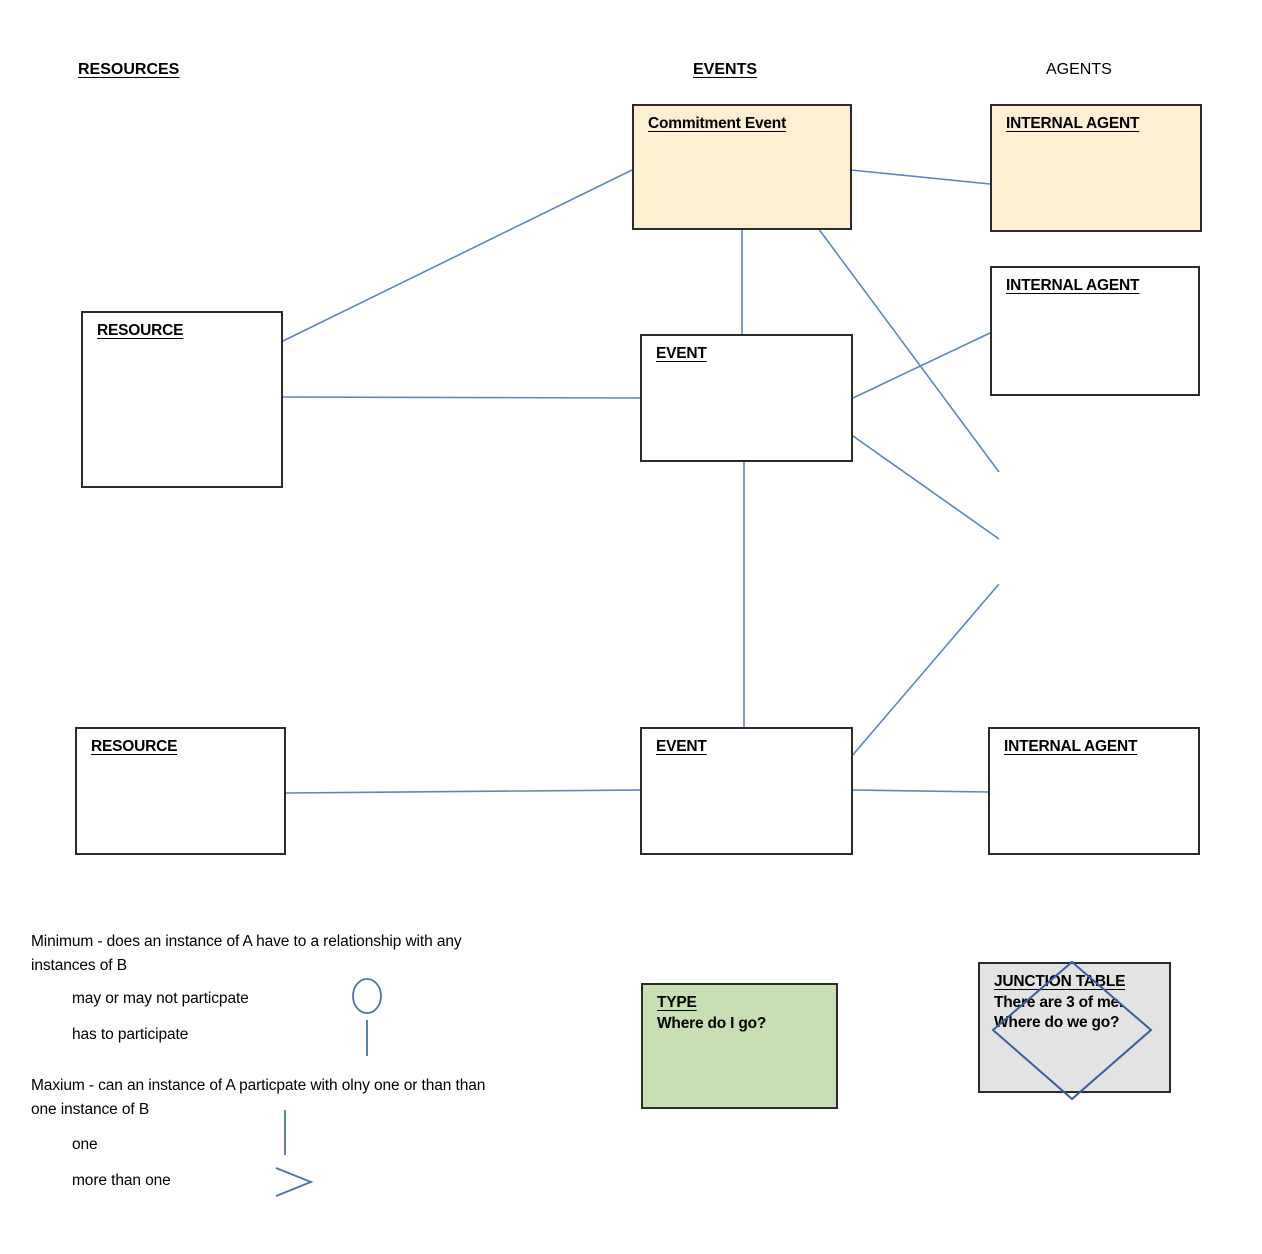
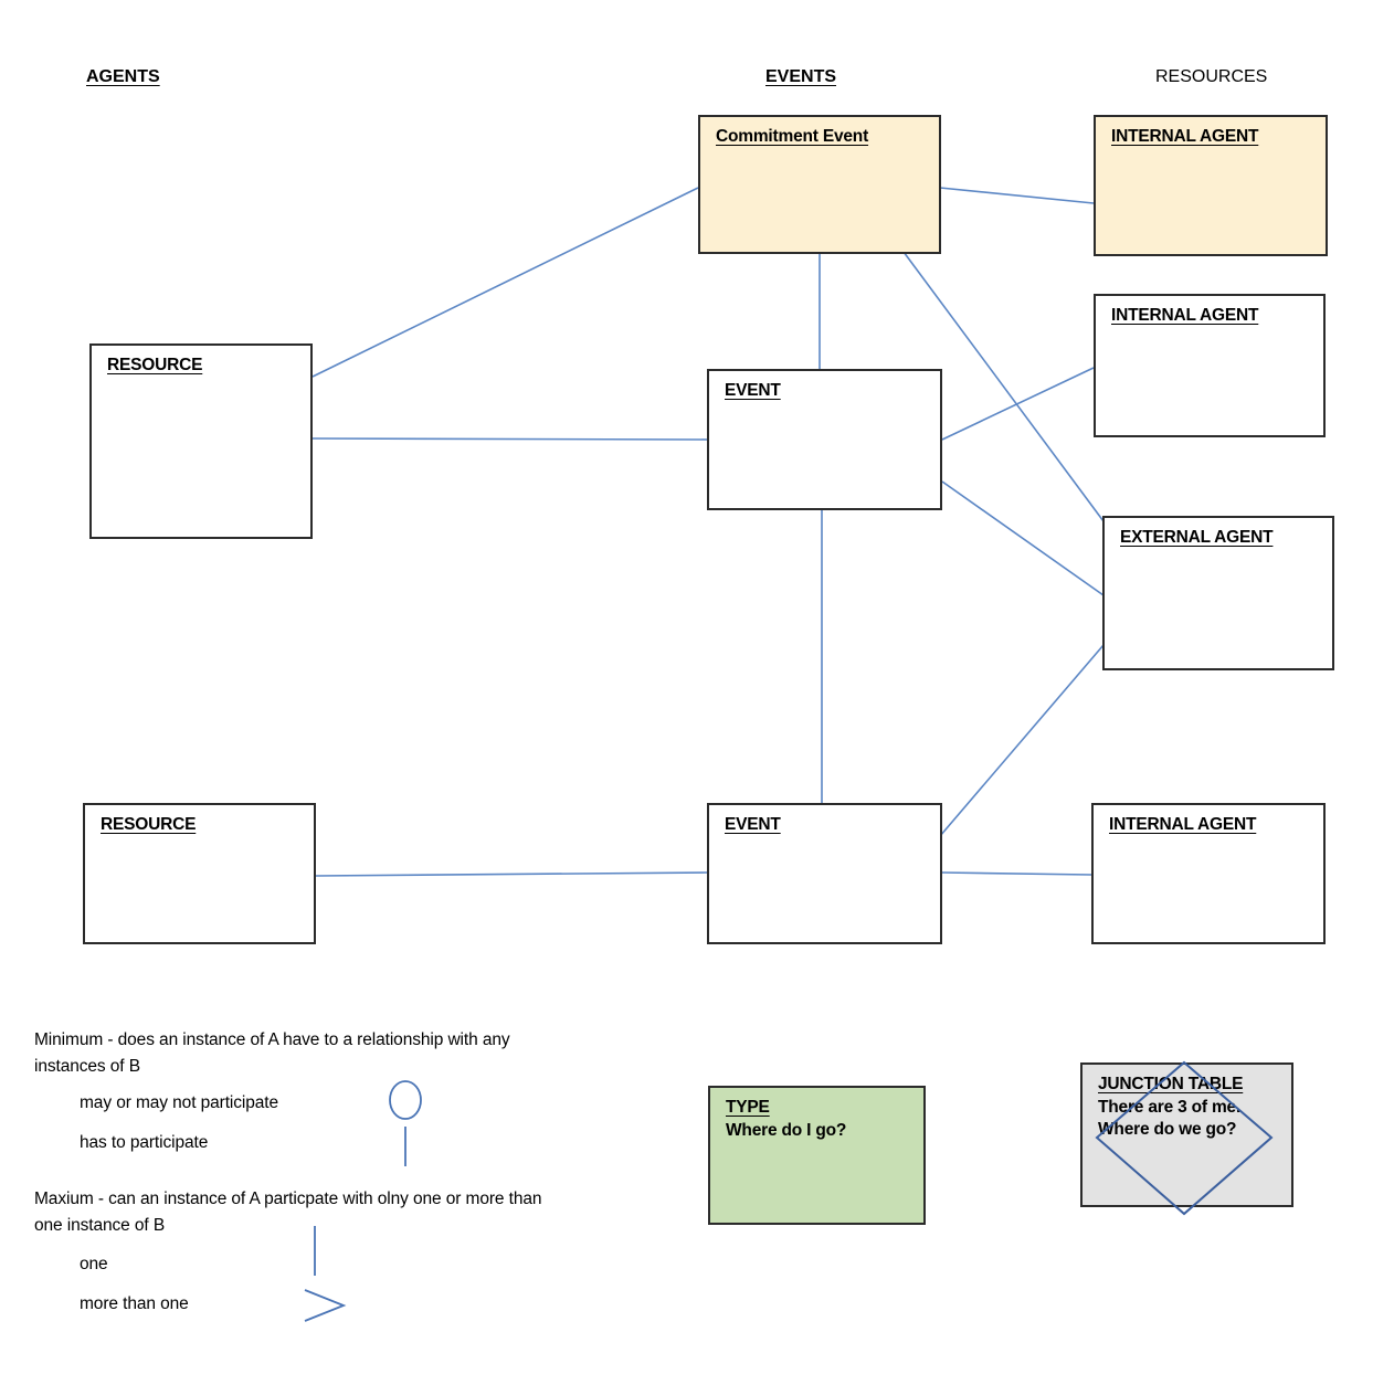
- RESOURCES
+ AGENTS
  EVENTS
- AGENTS
+ RESOURCES
  Commitment Event
  INTERNAL AGENT
  RESOURCE
  EVENT
  INTERNAL AGENT
+ EXTERNAL AGENT
  RESOURCE
  EVENT
  INTERNAL AGENT
  Minimum - does an instance of A have to a relationship with any instances of B
- may or may not particpate
+ may or may not participate
  has to participate
- Maxium - can an instance of A particpate with olny one or than than one instance of B
+ Maxium - can an instance of A particpate with olny one or more than one instance of B
  one
  more than one
  TYPE
  Where do I go?
  JUNCTION TABLE
  Thee are 3 of me.
  here do we go?
